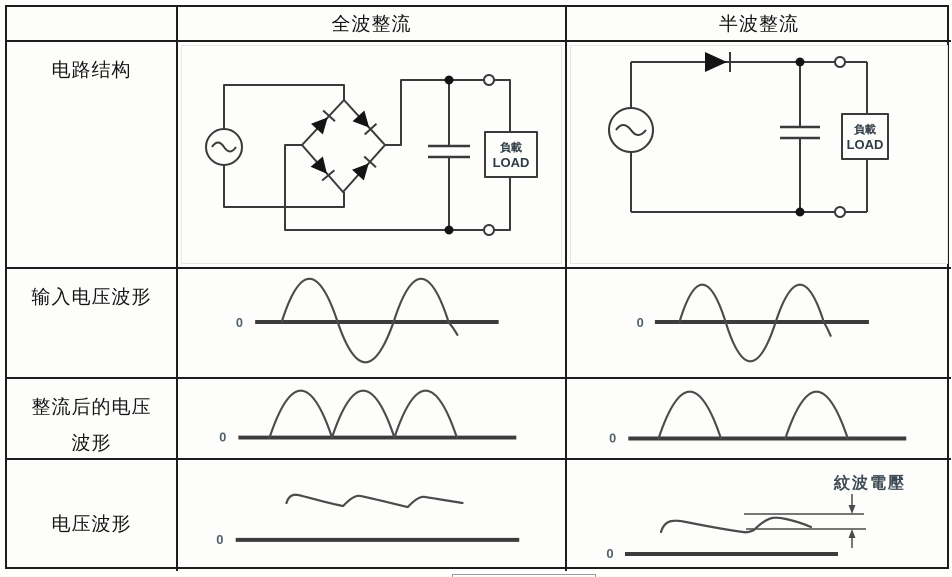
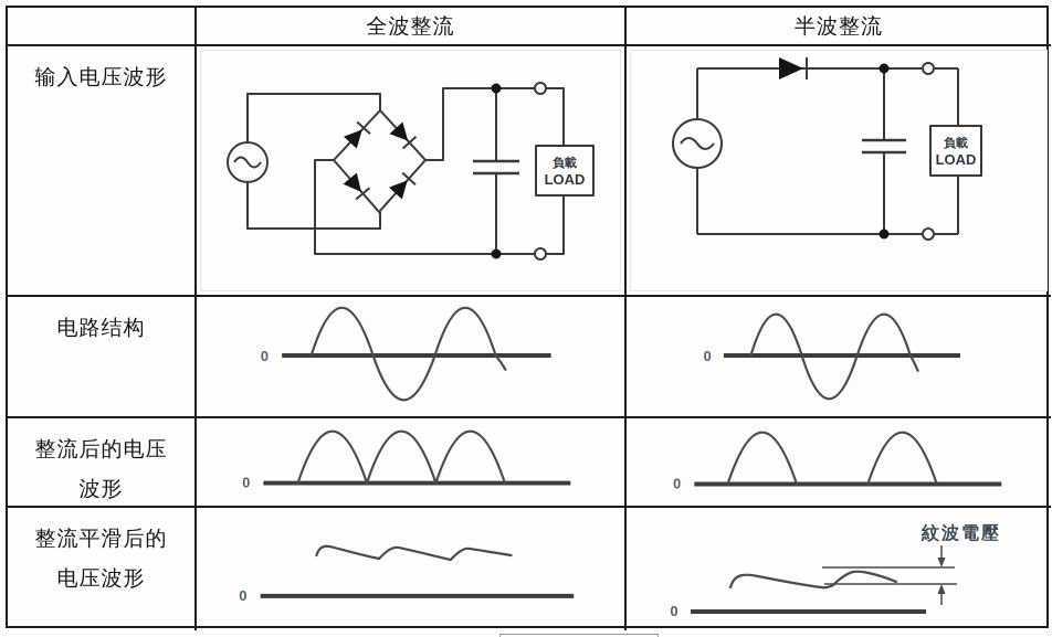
  全波整流
  半波整流
- 电路结构
+ 输入电压波形
  負載
  LOAD
  負載
  LOAD
- 输入电压波形
+ 电路结构
  0
  0
  整流后的电压
  波形
  0
  0
+ 整流平滑后的
  电压波形
  0
  紋波電壓
  0
